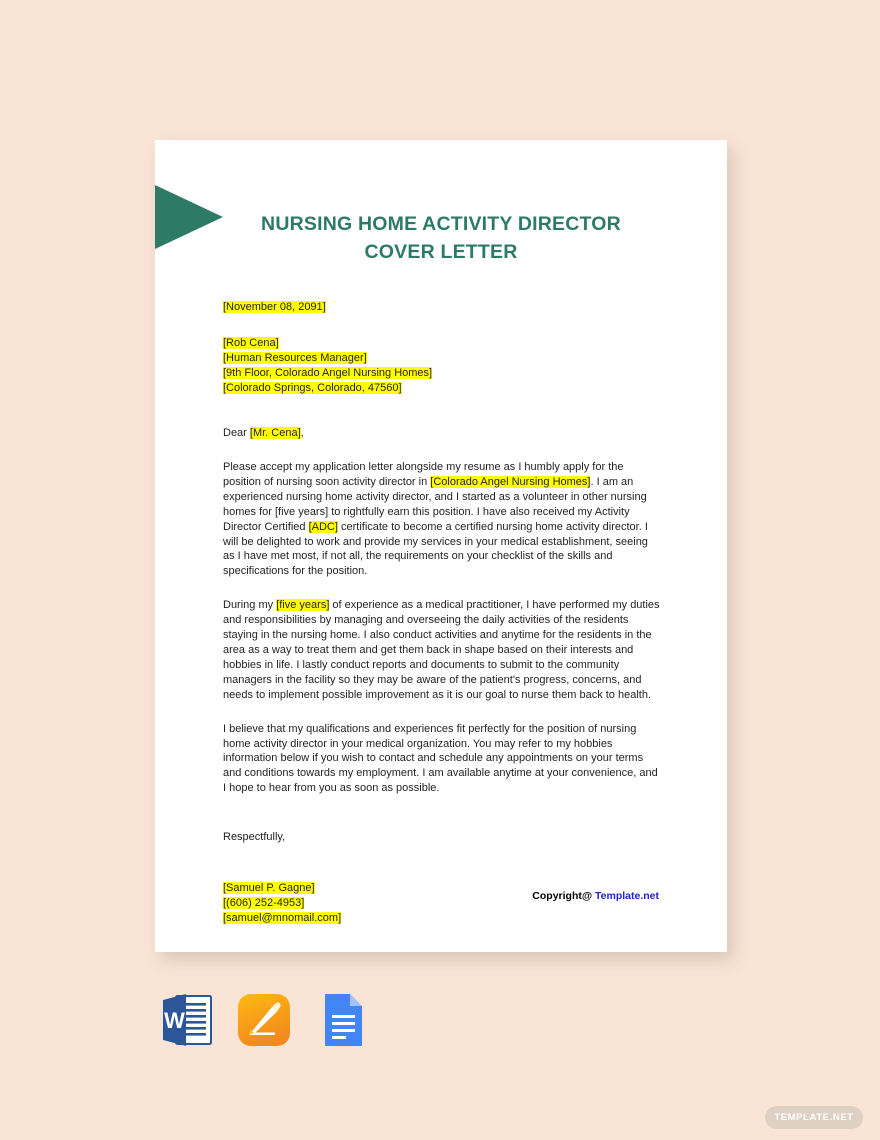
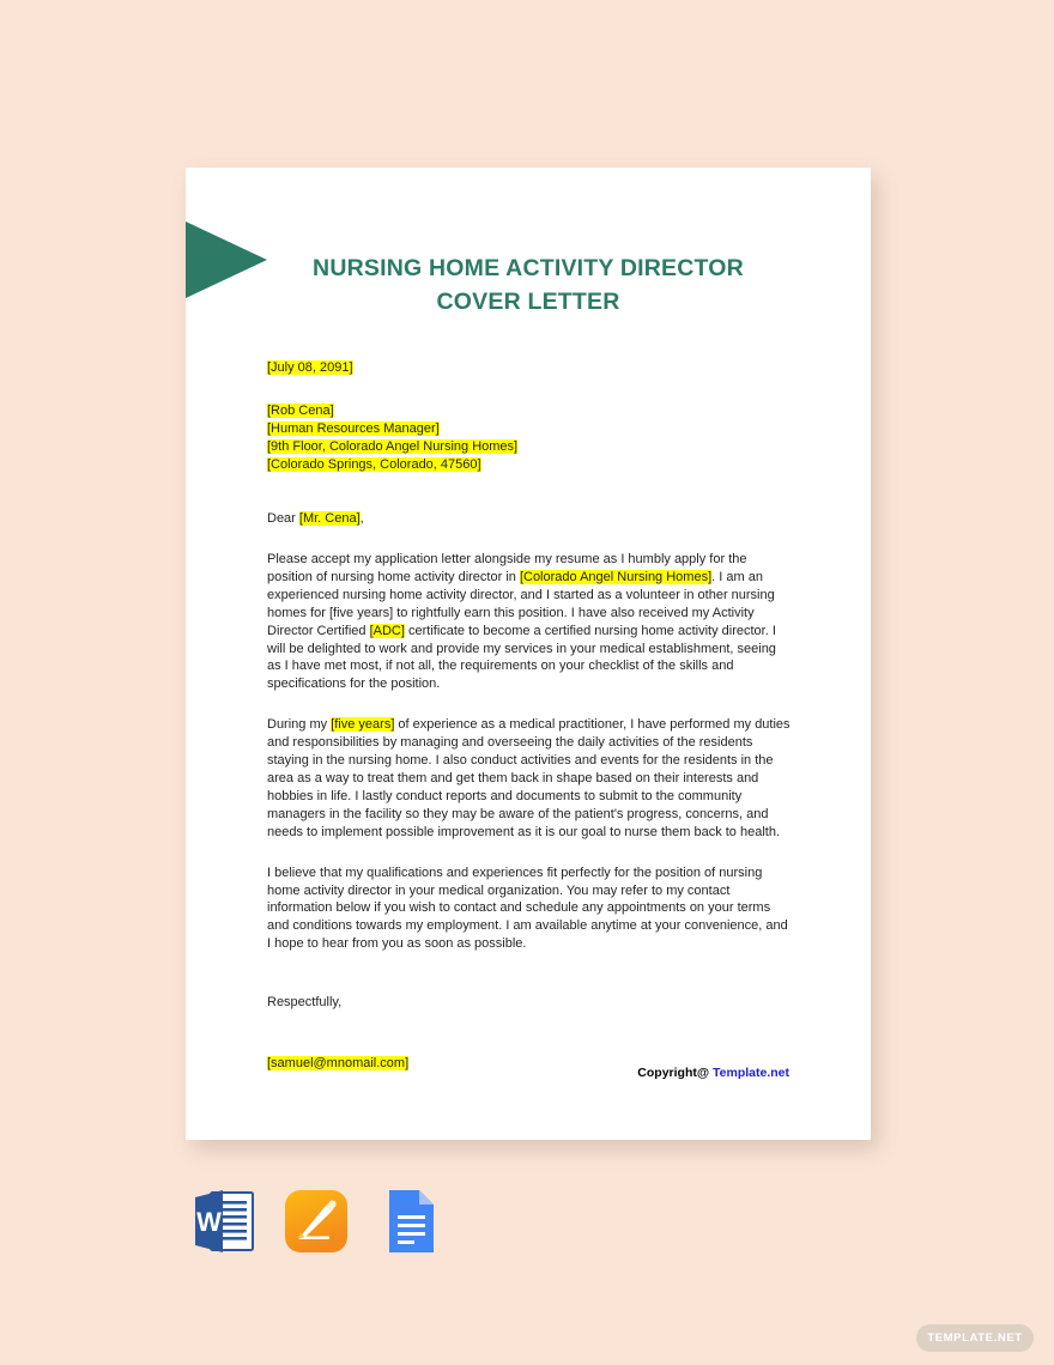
  NURSING HOME ACTIVITY DIRECTOR
  COVER LETTER
- [November 08, 2091]
+ [July 08, 2091]
  [Rob Cena]
  [Human Resources Manager]
  [9th Floor, Colorado Angel Nursing Homes]
  [Colorado Springs, Colorado, 47560]
  Dear [Mr. Cena],
- Please accept my application letter alongside my resume as I humbly apply for the position of nursing soon activity director in [Colorado Angel Nursing Homes]. I am an experienced nursing home activity director, and I started as a volunteer in other nursing homes for [five years] to rightfully earn this position. I have also received my Activity Director Certified [ADC] certificate to become a certified nursing home activity director. I will be delighted to work and provide my services in your medical establishment, seeing as I have met most, if not all, the requirements on your checklist of the skills and specifications for the position.
+ Please accept my application letter alongside my resume as I humbly apply for the position of nursing home activity director in [Colorado Angel Nursing Homes]. I am an experienced nursing home activity director, and I started as a volunteer in other nursing homes for [five years] to rightfully earn this position. I have also received my Activity Director Certified [ADC] certificate to become a certified nursing home activity director. I will be delighted to work and provide my services in your medical establishment, seeing as I have met most, if not all, the requirements on your checklist of the skills and specifications for the position.
- During my [five years] of experience as a medical practitioner, I have performed my duties and responsibilities by managing and overseeing the daily activities of the residents staying in the nursing home. I also conduct activities and anytime for the residents in the area as a way to treat them and get them back in shape based on their interests and hobbies in life. I lastly conduct reports and documents to submit to the community managers in the facility so they may be aware of the patient's progress, concerns, and needs to implement possible improvement as it is our goal to nurse them back to health.
+ During my [five years] of experience as a medical practitioner, I have performed my duties and responsibilities by managing and overseeing the daily activities of the residents staying in the nursing home. I also conduct activities and events for the residents in the area as a way to treat them and get them back in shape based on their interests and hobbies in life. I lastly conduct reports and documents to submit to the community managers in the facility so they may be aware of the patient's progress, concerns, and needs to implement possible improvement as it is our goal to nurse them back to health.
- I believe that my qualifications and experiences fit perfectly for the position of nursing home activity director in your medical organization. You may refer to my hobbies information below if you wish to contact and schedule any appointments on your terms and conditions towards my employment. I am available anytime at your convenience, and I hope to hear from you as soon as possible.
+ I believe that my qualifications and experiences fit perfectly for the position of nursing home activity director in your medical organization. You may refer to my contact information below if you wish to contact and schedule any appointments on your terms and conditions towards my employment. I am available anytime at your convenience, and I hope to hear from you as soon as possible.
  Respectfully,
- [Samuel P. Gagne]
- [(606) 252-4953]
  [samuel@mnomail.com]
  Copyright@ Template.net
  W
  TEMPLATE.NET
